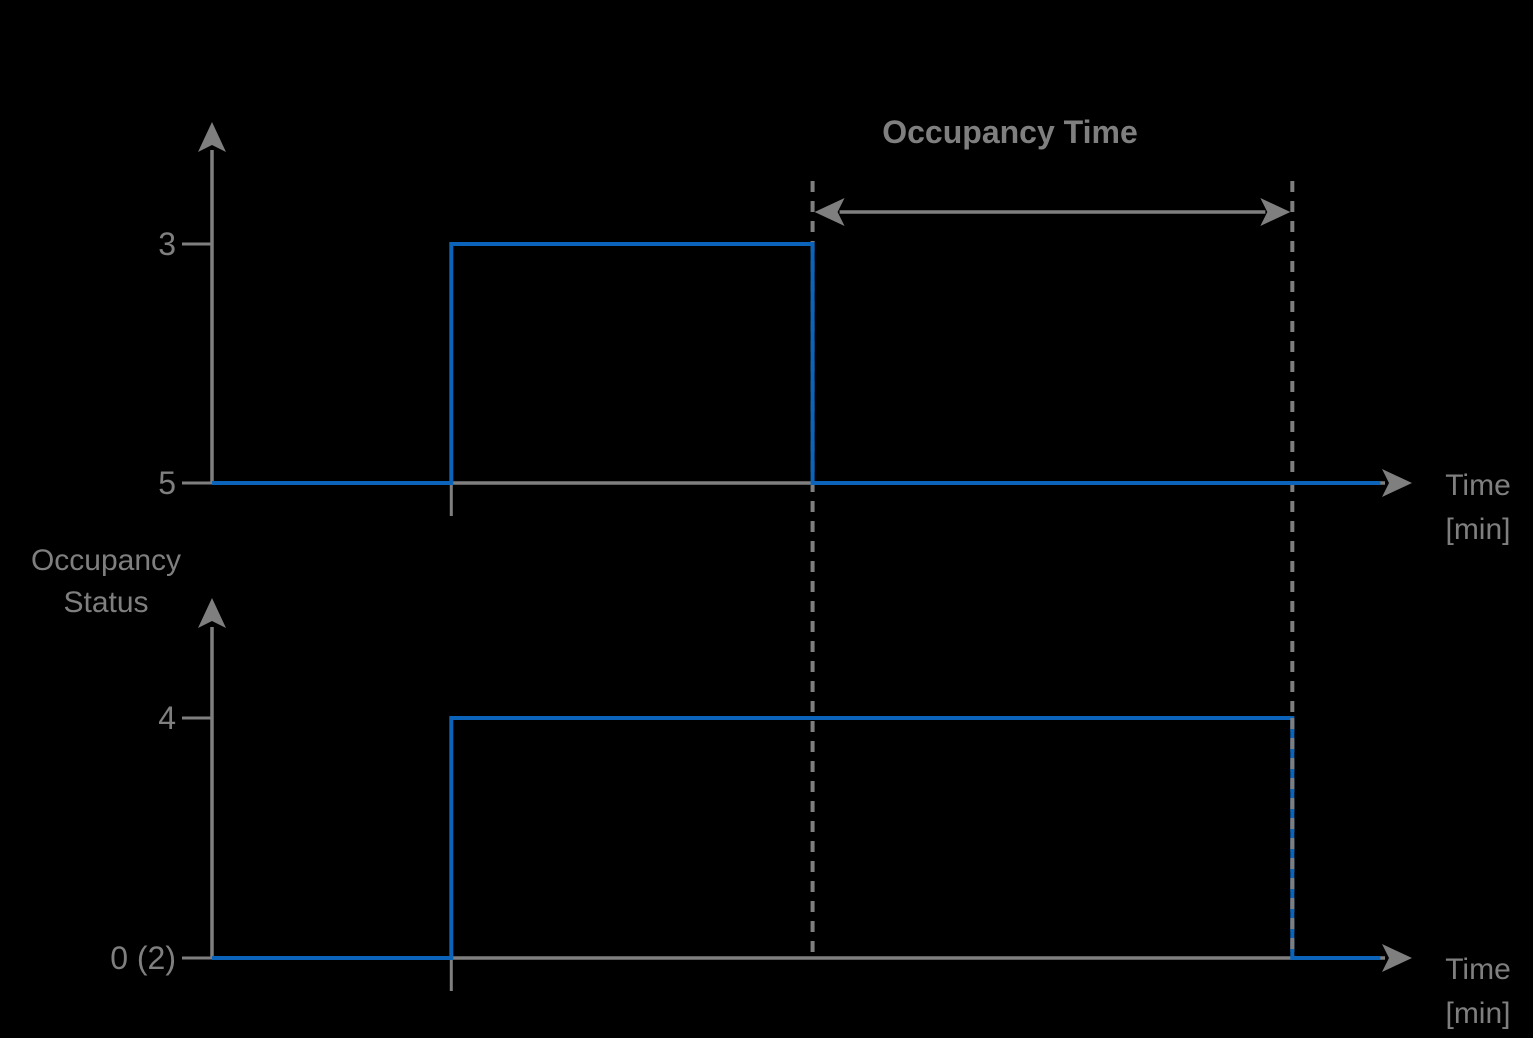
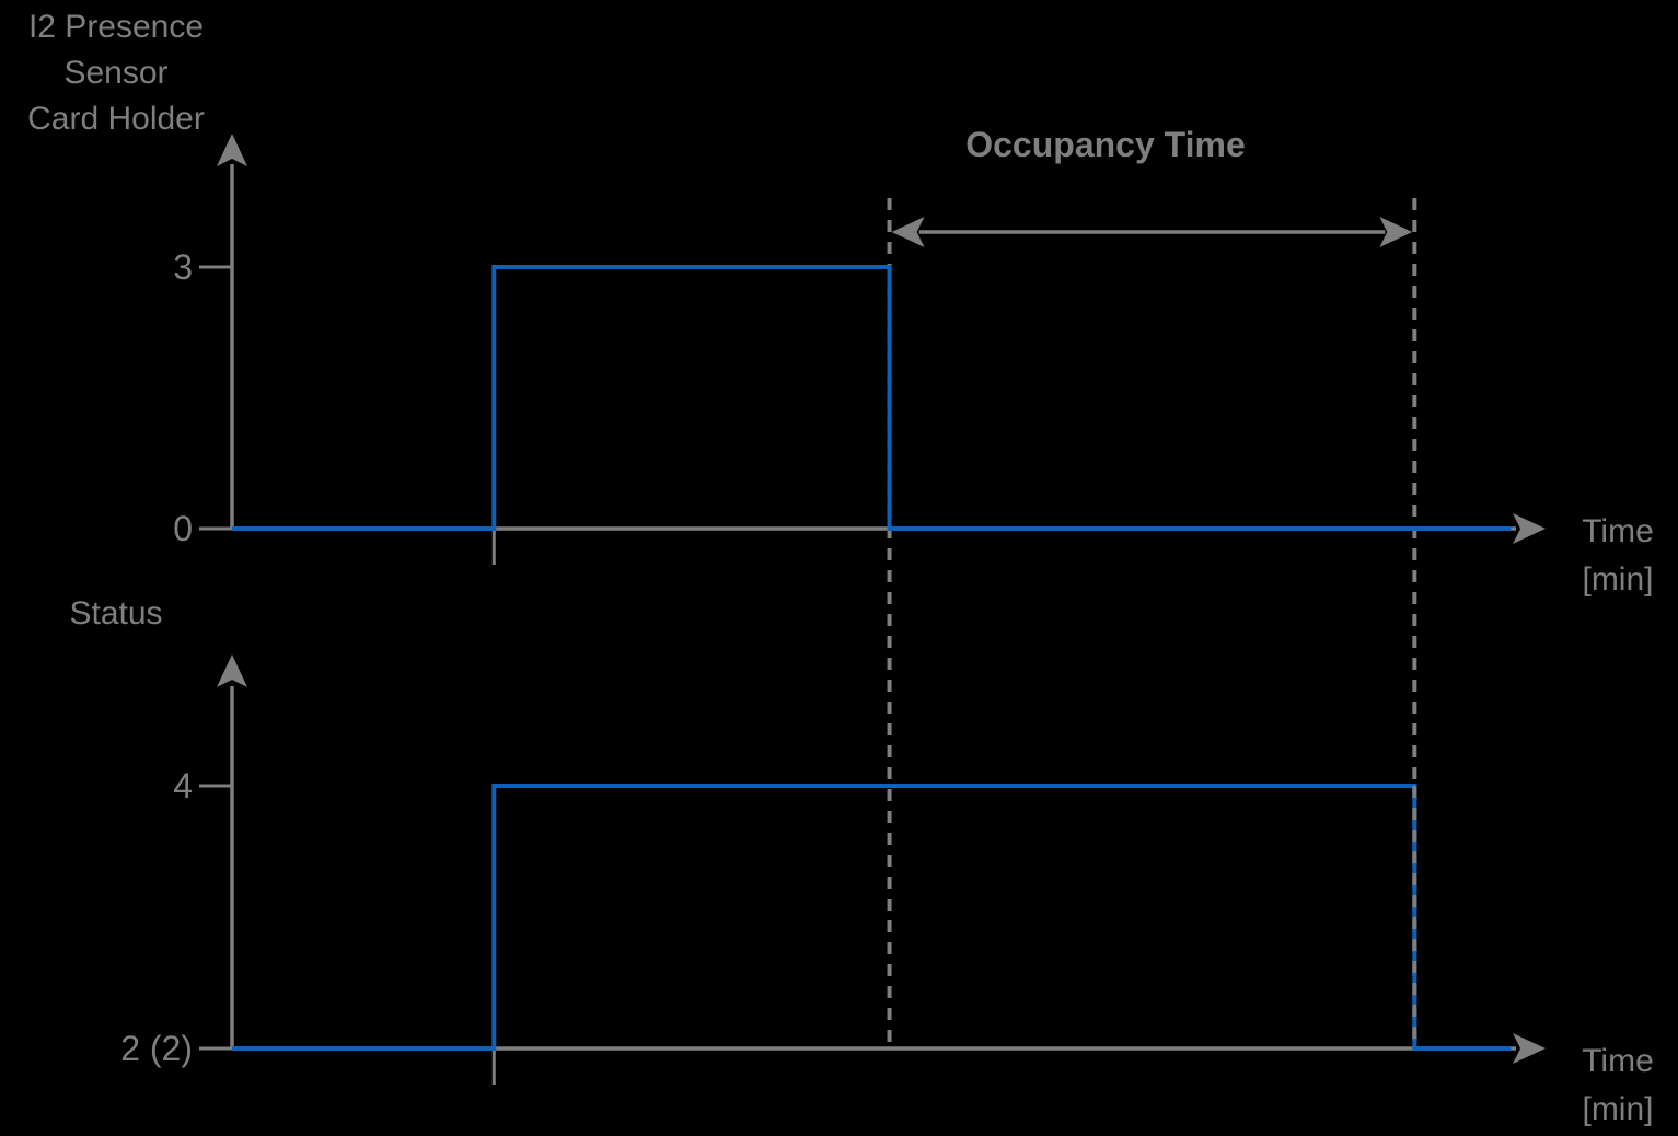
+ I2 Presence
+ Sensor
+ Card Holder
  3
- 5
+ 0
  Time
  [min]
  Occupancy Time
- Occupancy
  Status
  4
- 0 (2)
+ 2 (2)
  Time
  [min]
